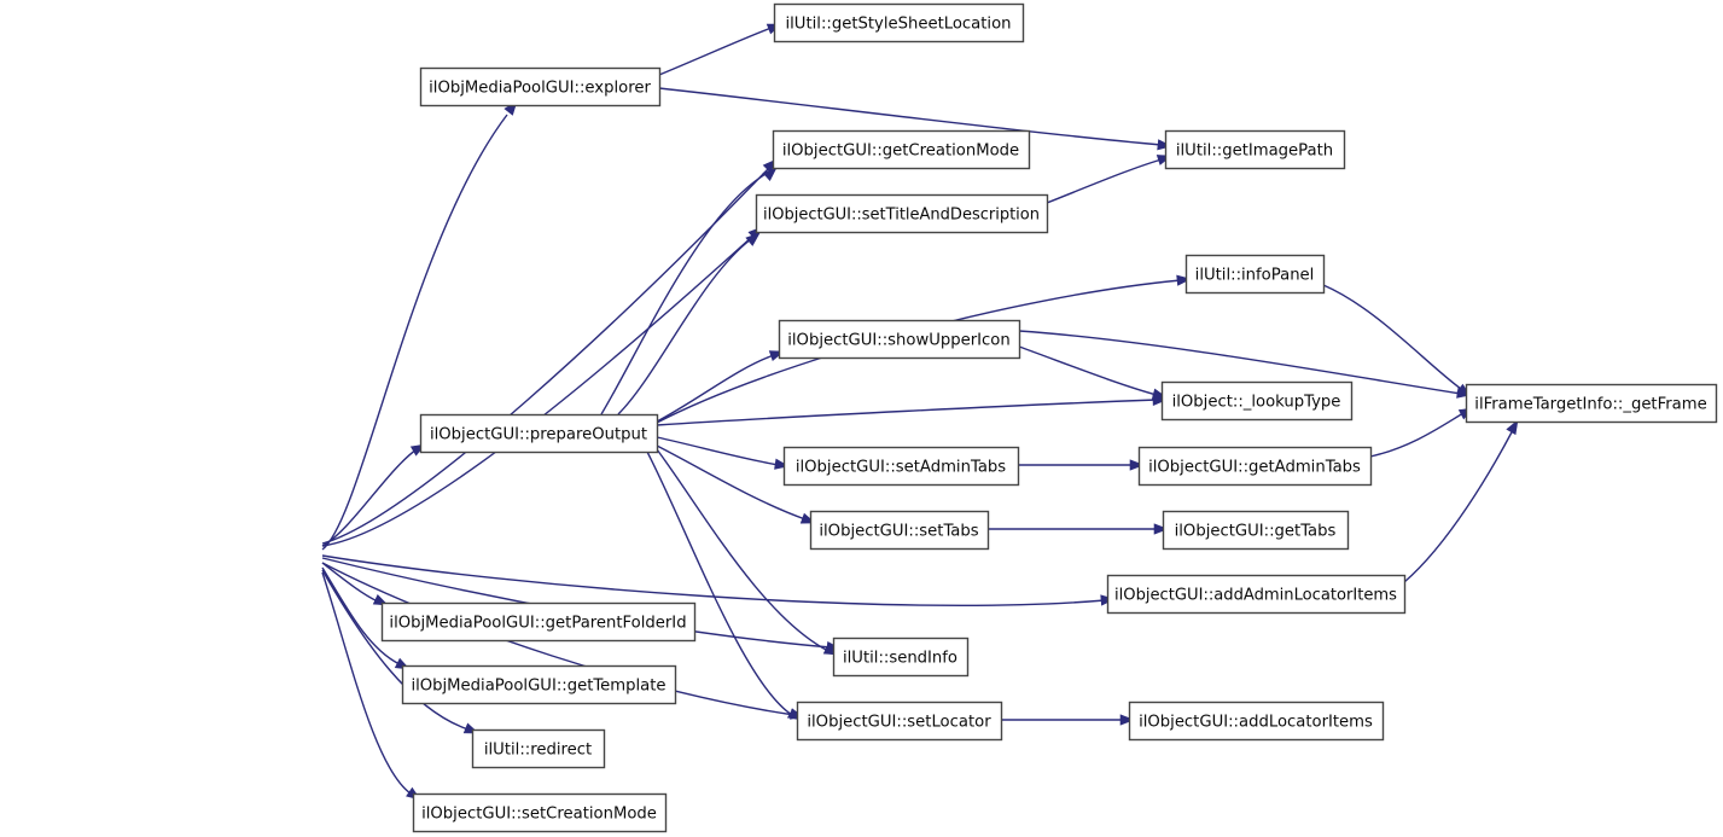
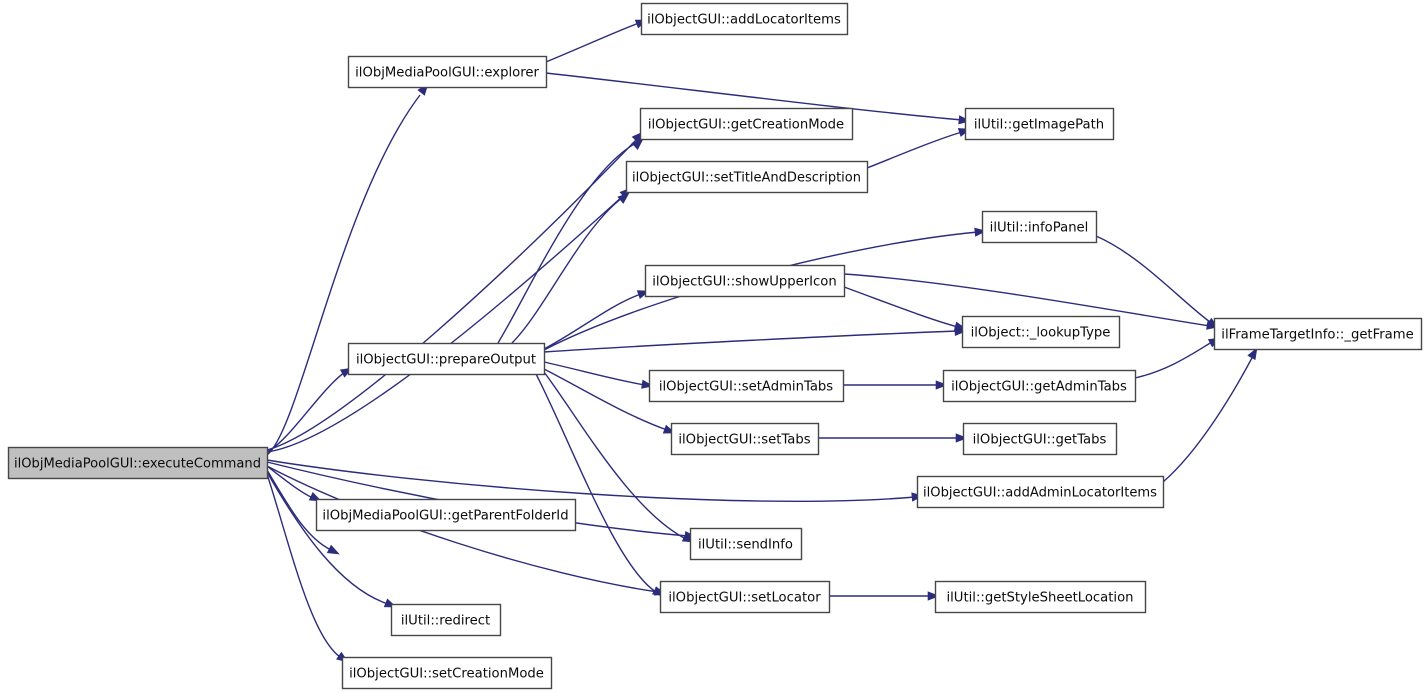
+ ilObjMediaPoolGUI::executeCommand
  ilObjMediaPoolGUI::explorer
- ilUtil::getStyleSheetLocation
+ ilObjectGUI::addLocatorItems
  ilUtil::getImagePath
  ilObjectGUI::getCreationMode
  ilObjectGUI::setTitleAndDescription
  ilUtil::infoPanel
  ilObjectGUI::showUpperIcon
  ilObject::_lookupType
  ilFrameTargetInfo::_getFrame
  ilObjectGUI::prepareOutput
  ilObjectGUI::setAdminTabs
  ilObjectGUI::getAdminTabs
  ilObjectGUI::setTabs
  ilObjectGUI::getTabs
  ilObjectGUI::addAdminLocatorItems
  ilObjMediaPoolGUI::getParentFolderId
  ilUtil::sendInfo
- ilObjMediaPoolGUI::getTemplate
  ilObjectGUI::setLocator
- ilObjectGUI::addLocatorItems
+ ilUtil::getStyleSheetLocation
  ilUtil::redirect
  ilObjectGUI::setCreationMode
